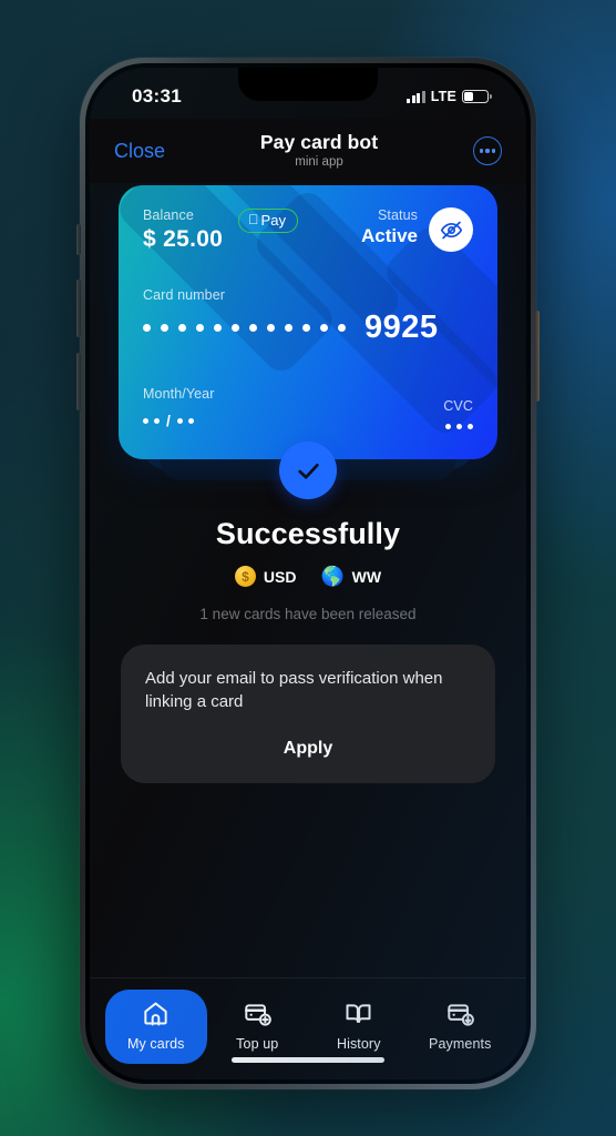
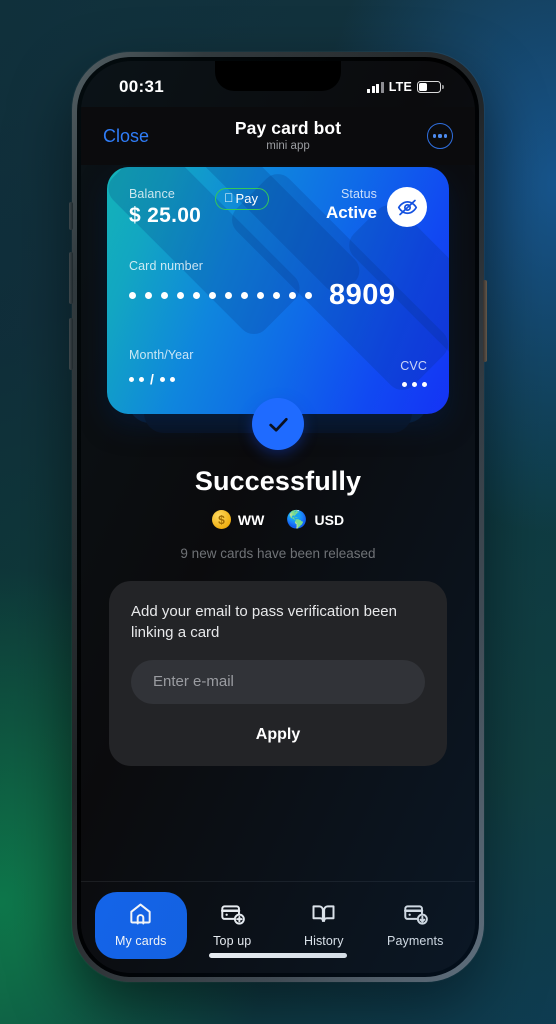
- 03:31
+ 00:31
  LTE
  Close
  Pay card bot
  mini app
  Balance
  $ 25.00
  
  Pay
  Status
  Active
  Card number
- 9925
+ 8909
  Month/Year
  /
  CVC
  Successfully
  $
- USD
+ WW
  🌎
- WW
+ USD
- 1 new cards have been released
+ 9 new cards have been released
- Add your email to pass verification when linking a card
+ Add your email to pass verification been linking a card
+ Enter e-mail
  Apply
